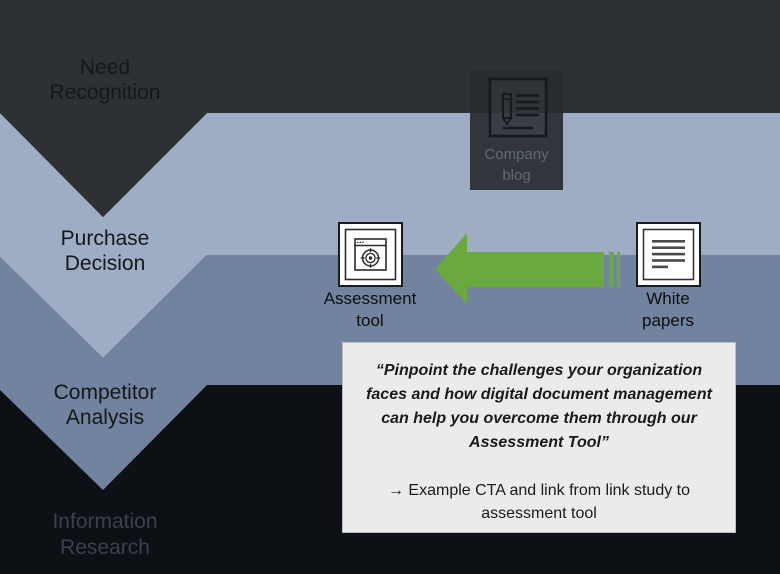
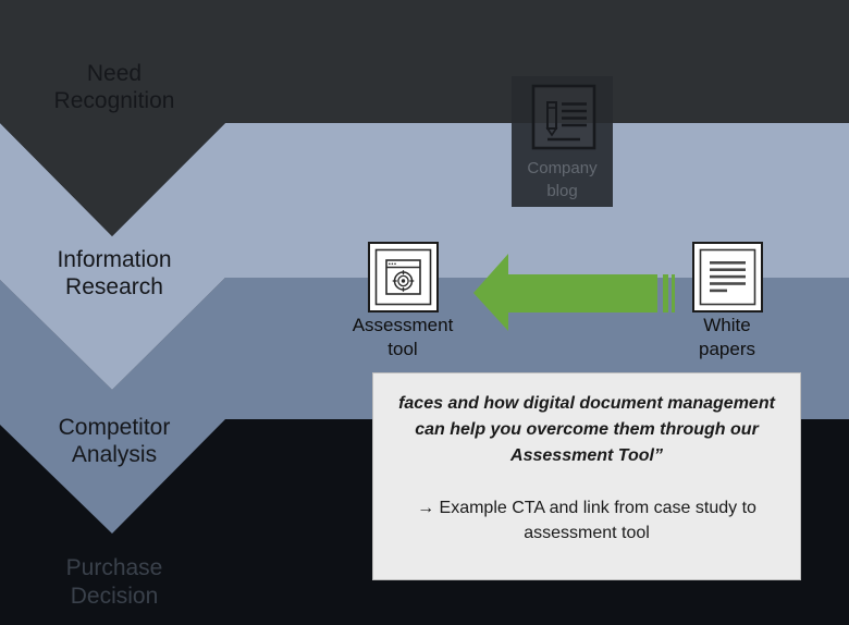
  Need Recognition
- Purchase Decision
+ Information Research
  Competitor Analysis
- Information Research
+ Purchase Decision
  Company blog
  Assessment tool
  White papers
- “Pinpoint the challenges your organization
  faces and how digital document management
  can help you overcome them through our
  Assessment Tool”
- → Example CTA and link from link study to
+ → Example CTA and link from case study to
  assessment tool
